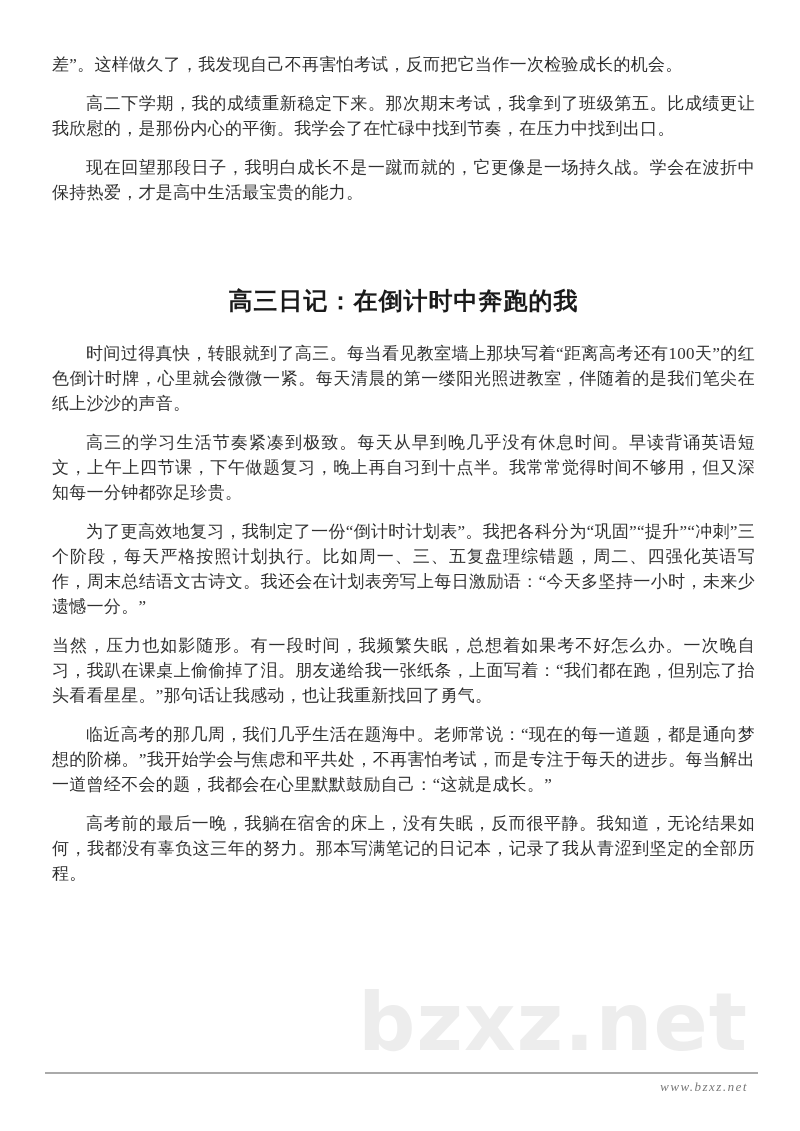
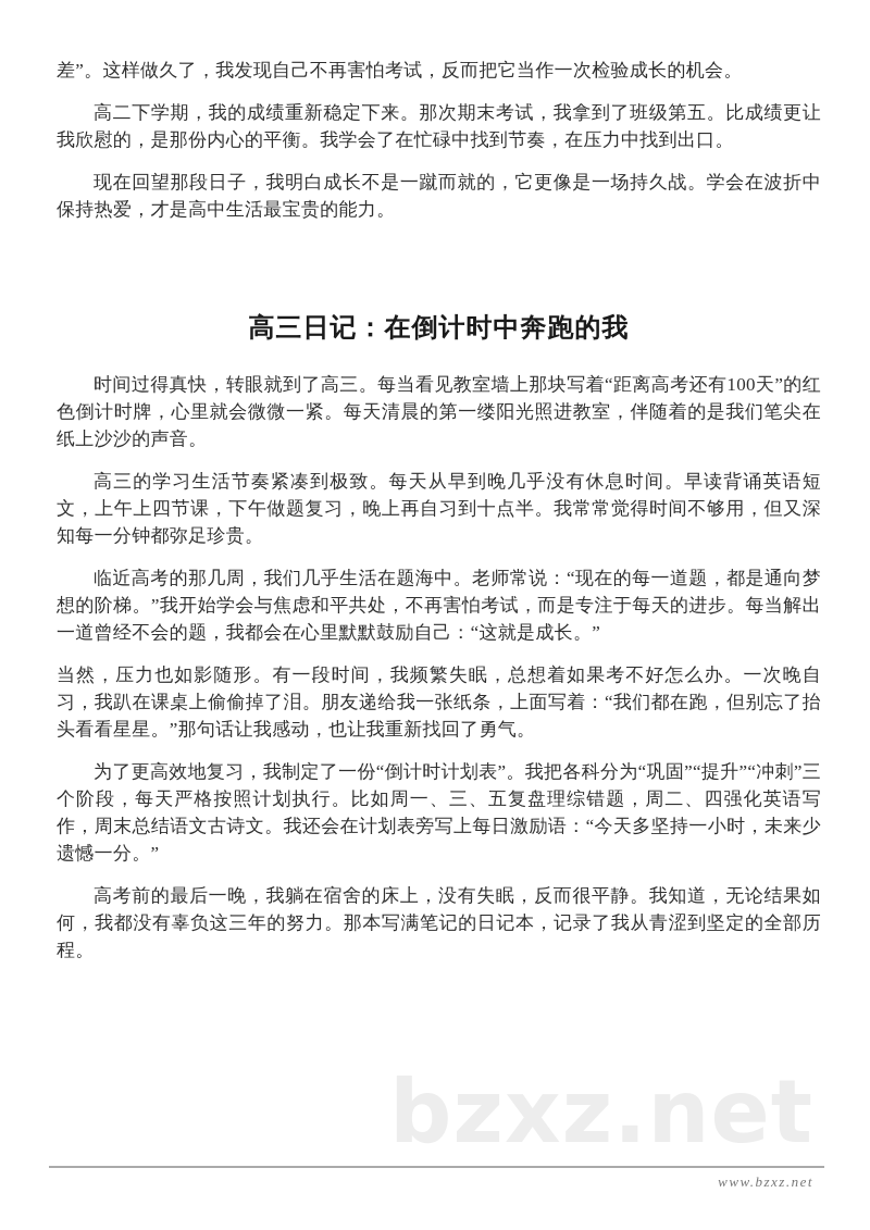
  差”。这样做久了，我发现自己不再害怕考试，反而把它当作一次检验成长的机会。
  高二下学期，我的成绩重新稳定下来。那次期末考试，我拿到了班级第五。比成绩更让我欣慰的，是那份内心的平衡。我学会了在忙碌中找到节奏，在压力中找到出口。
  现在回望那段日子，我明白成长不是一蹴而就的，它更像是一场持久战。学会在波折中保持热爱，才是高中生活最宝贵的能力。
  高三日记：在倒计时中奔跑的我
  时间过得真快，转眼就到了高三。每当看见教室墙上那块写着“距离高考还有100天”的红色倒计时牌，心里就会微微一紧。每天清晨的第一缕阳光照进教室，伴随着的是我们笔尖在纸上沙沙的声音。
  高三的学习生活节奏紧凑到极致。每天从早到晚几乎没有休息时间。早读背诵英语短文，上午上四节课，下午做题复习，晚上再自习到十点半。我常常觉得时间不够用，但又深知每一分钟都弥足珍贵。
- 为了更高效地复习，我制定了一份“倒计时计划表”。我把各科分为“巩固”“提升”“冲刺”三个阶段，每天严格按照计划执行。比如周一、三、五复盘理综错题，周二、四强化英语写作，周末总结语文古诗文。我还会在计划表旁写上每日激励语：“今天多坚持一小时，未来少遗憾一分。”
+ 临近高考的那几周，我们几乎生活在题海中。老师常说：“现在的每一道题，都是通向梦想的阶梯。”我开始学会与焦虑和平共处，不再害怕考试，而是专注于每天的进步。每当解出一道曾经不会的题，我都会在心里默默鼓励自己：“这就是成长。”
  当然，压力也如影随形。有一段时间，我频繁失眠，总想着如果考不好怎么办。一次晚自习，我趴在课桌上偷偷掉了泪。朋友递给我一张纸条，上面写着：“我们都在跑，但别忘了抬头看看星星。”那句话让我感动，也让我重新找回了勇气。
- 临近高考的那几周，我们几乎生活在题海中。老师常说：“现在的每一道题，都是通向梦想的阶梯。”我开始学会与焦虑和平共处，不再害怕考试，而是专注于每天的进步。每当解出一道曾经不会的题，我都会在心里默默鼓励自己：“这就是成长。”
+ 为了更高效地复习，我制定了一份“倒计时计划表”。我把各科分为“巩固”“提升”“冲刺”三个阶段，每天严格按照计划执行。比如周一、三、五复盘理综错题，周二、四强化英语写作，周末总结语文古诗文。我还会在计划表旁写上每日激励语：“今天多坚持一小时，未来少遗憾一分。”
  高考前的最后一晚，我躺在宿舍的床上，没有失眠，反而很平静。我知道，无论结果如何，我都没有辜负这三年的努力。那本写满笔记的日记本，记录了我从青涩到坚定的全部历程。
  www.bzxz.net
